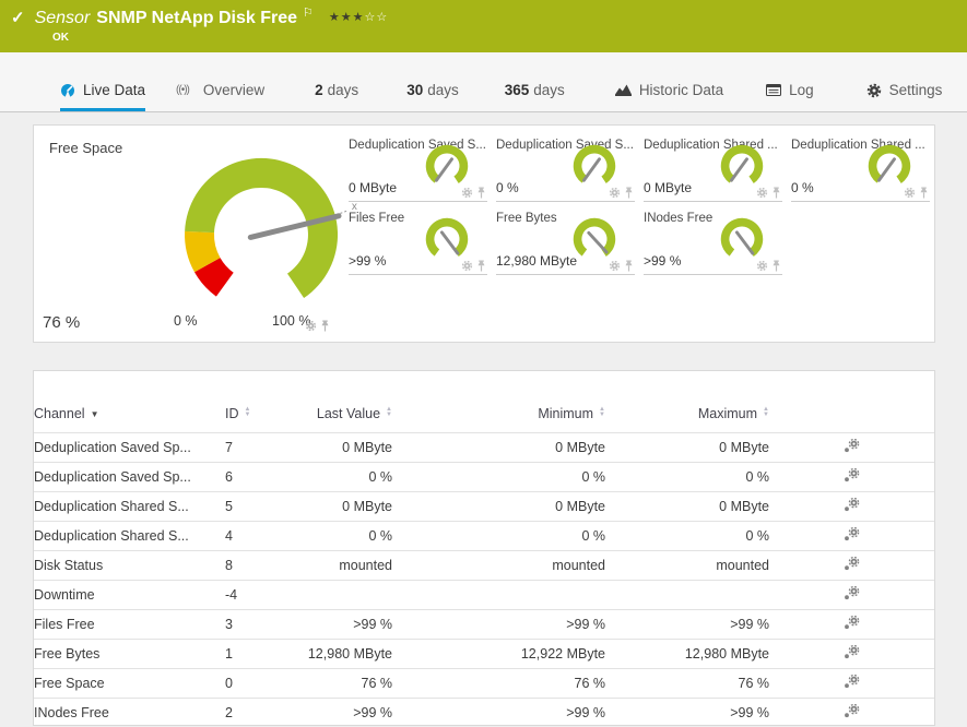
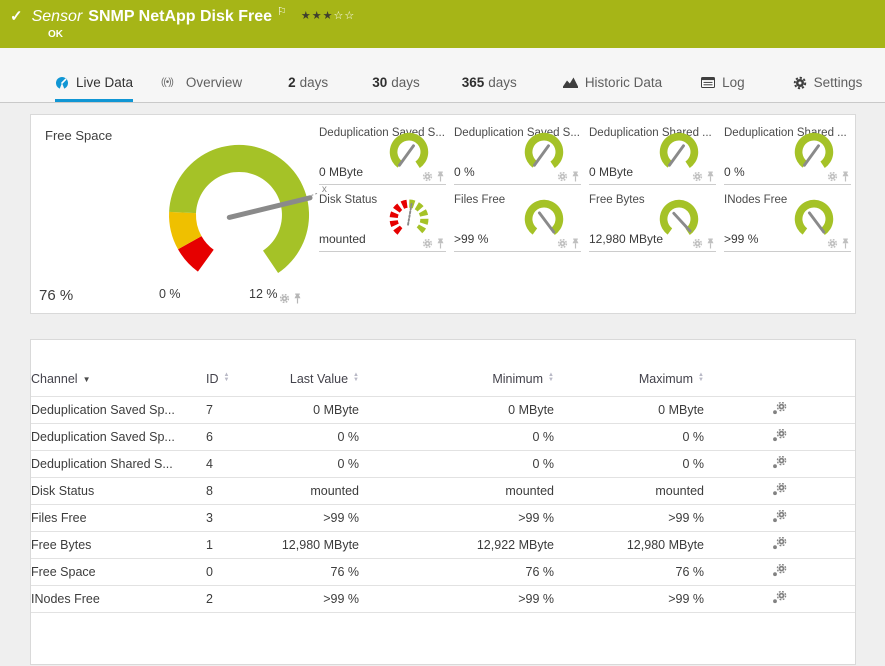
  ✓
  Sensor
  SNMP NetApp Disk Free
  ⚐
  ★★★☆☆
  OK
  Live Data
  ((•))
  Overview
  2
  days
  30
  days
  365
  days
  Historic Data
  Log
  Settings
  Free Space
  x
  76 %
  0 %
- 100 %
+ 12 %
  Deduplication Saed S...
  0 MByte
  Deduplication Saed S...
  0 %
  Deduplication Shred ...
  0 MByte
  Deduplication Shred ...
  0 %
+ Disk Status
+ mounted
  Files Free
  >99 %
  Free Bytes
  12,980 MByte
  INodes Free
  >99 %
  Channel ▼	ID	Last Value	Minimum	Maximum
  Deduplication Saved Sp...	7	0 MByte	0 MByte	0 MByte
  Deduplication Saved Sp...	6	0 %	0 %	0 %
- Deduplication Shared S...	5	0 MByte	0 MByte	0 MByte
  Deduplication Shared S...	4	0 %	0 %	0 %
  Disk Status	8	mounted	mounted	mounted
- Downtime	-4
  Files Free	3	>99 %	>99 %	>99 %
  Free Bytes	1	12,980 MByte	12,922 MByte	12,980 MByte
  Free Space	0	76 %	76 %	76 %
  INodes Free	2	>99 %	>99 %	>99 %
